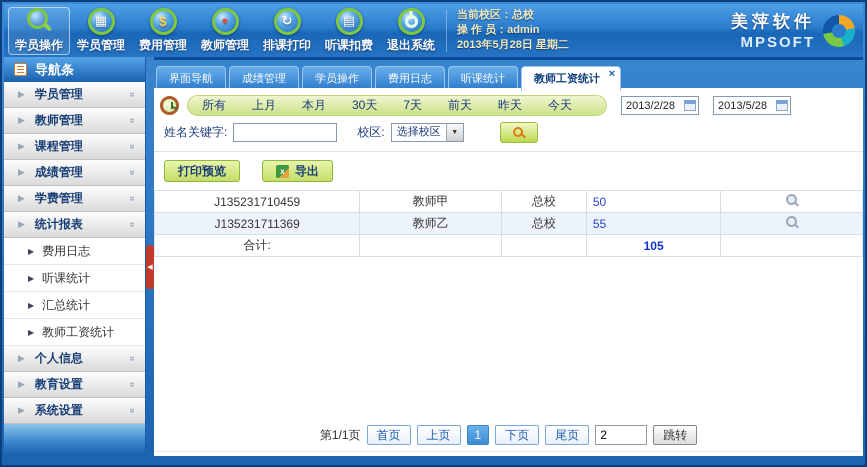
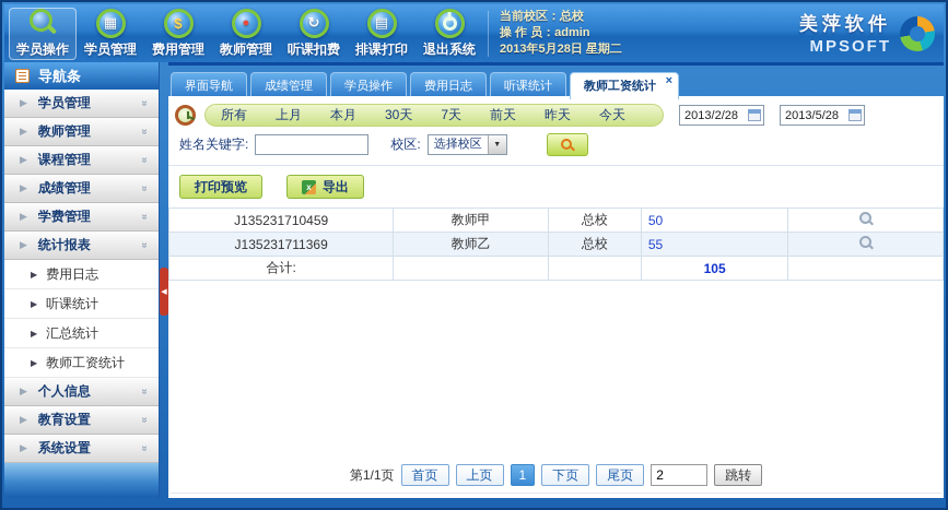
  学员操作
  ▦
  学员管理
  $
  费用管理
  ●
  教师管理
  ↻
- 排课打印
+ 听课扣费
  ▤
- 听课扣费
+ 排课打印
  退出系统
  当前校区：总校
  操 作 员：admin
  2013年5月28日 星期二
  美萍软件
  MPSOFT
  导航条
  ▶
  学员管理
  ▶
  教师管理
  ▶
  课程管理
  ▶
  成绩管理
  ▶
  学费管理
  ▶
  统计报表
  ▶
  费用日志
  ▶
  听课统计
  ▶
  汇总统计
  ▶
  教师工资统计
  ▶
  个人信息
  ▶
  教育设置
  ▶
  系统设置
  界面导航
  成绩管理
  学员操作
  费用日志
  听课统计
  教师工资统计
  ×
  所有
  上月
  本月
  30天
  7天
  前天
  昨天
  今天
  2013/2/28
  2013/5/28
  姓名关键字:
  校区:
  选择校区
  打印预览
  x
  导出
  J135231710459	教师甲	总校	50
  J135231711369	教师乙	总校	55
  合计:			105
  第1/1页
  首页
  上页
  1
  下页
  尾页
  2
  跳转
